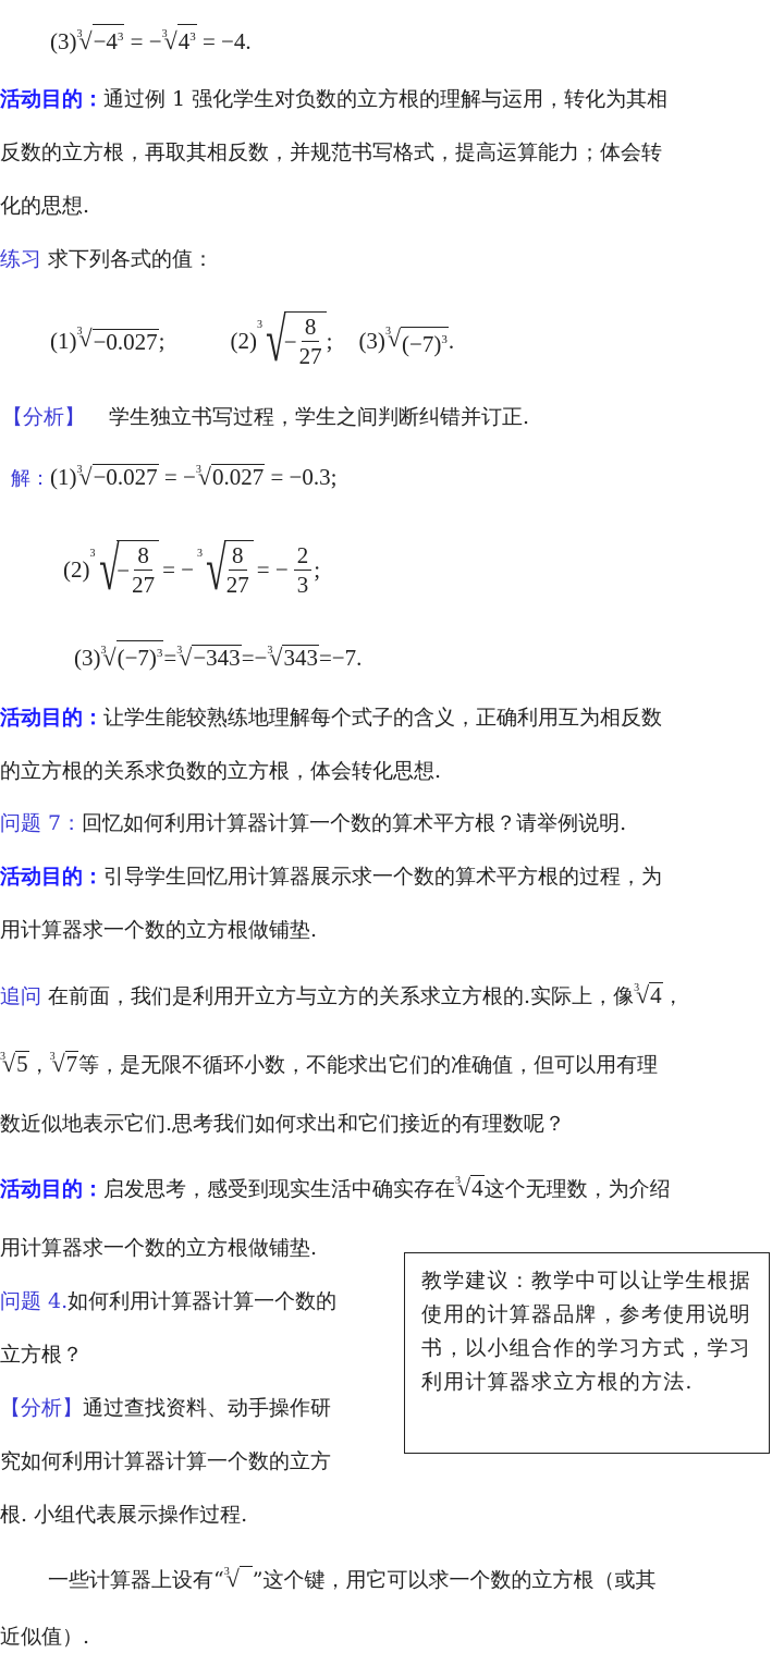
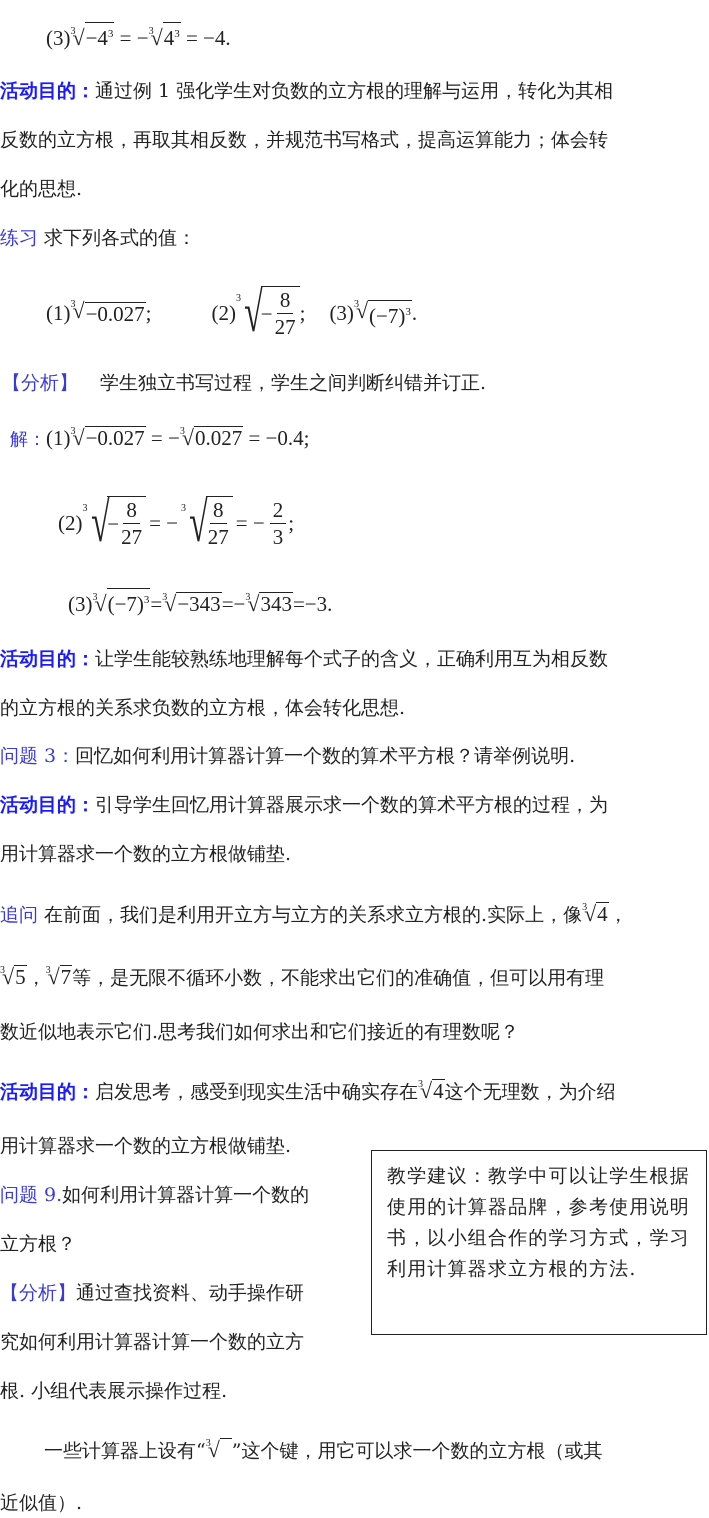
  (3)3√−43 = −3√43 = −4.
  活动目的：通过例 1 强化学生对负数的立方根的理解与运用，转化为其相
  反数的立方根，再取其相反数，并规范书写格式，提高运算能力；体会转
  化的思想.
  练习 求下列各式的值：
  (1)
  3√
  −0.027
  ;
  (2)
  3
  √
  −
  8
  27
  ;
  (3)
  3√
  (−7)3
  .
  【分析】 学生独立书写过程，学生之间判断纠错并订正.
- 解：(1)3√−0.027 = −3√0.027 = −0.3;
+ 解：(1)3√−0.027 = −3√0.027 = −0.4;
  (2)
  3
  √
  −
  8
  27
  = −
  3
  √
  8
  27
  = −
  2
  3
  ;
- (3)3√(−7)3=3√−343=−3√343=−7.
+ (3)3√(−7)3=3√−343=−3√343=−3.
  活动目的：让学生能较熟练地理解每个式子的含义，正确利用互为相反数
  的立方根的关系求负数的立方根，体会转化思想.
- 问题 7：回忆如何利用计算器计算一个数的算术平方根？请举例说明.
+ 问题 3：回忆如何利用计算器计算一个数的算术平方根？请举例说明.
  活动目的：引导学生回忆用计算器展示求一个数的算术平方根的过程，为
  用计算器求一个数的立方根做铺垫.
  追问 在前面，我们是利用开立方与立方的关系求立方根的.实际上，像3√4，
  3√5，3√7等，是无限不循环小数，不能求出它们的准确值，但可以用有理
  数近似地表示它们.思考我们如何求出和它们接近的有理数呢？
  活动目的：启发思考，感受到现实生活中确实存在3√4这个无理数，为介绍
  用计算器求一个数的立方根做铺垫.
- 问题 4.如何利用计算器计算一个数的
+ 问题 9.如何利用计算器计算一个数的
  立方根？
  【分析】通过查找资料、动手操作研
  究如何利用计算器计算一个数的立方
  根. 小组代表展示操作过程.
  教学建议：教学中可以让学生根据使用的计算器品牌，参考使用说明书，以小组合作的学习方式，学习利用计算器求立方根的方法.
  一些计算器上设有“3√ ”这个键，用它可以求一个数的立方根（或其
  近似值）.
